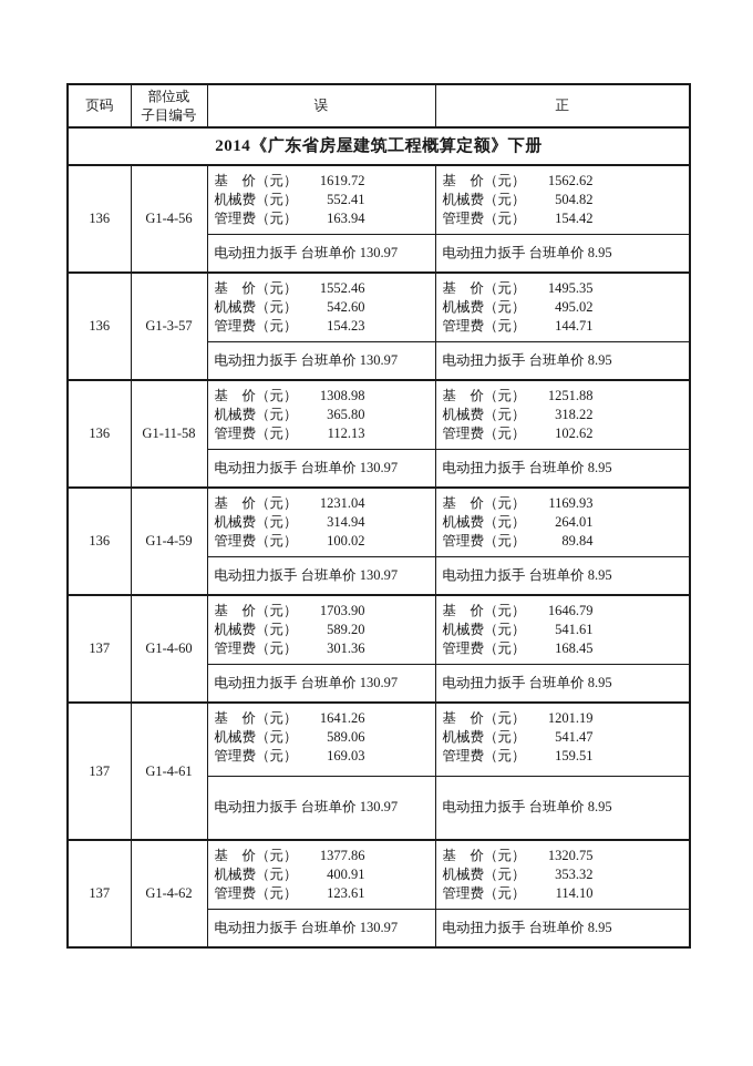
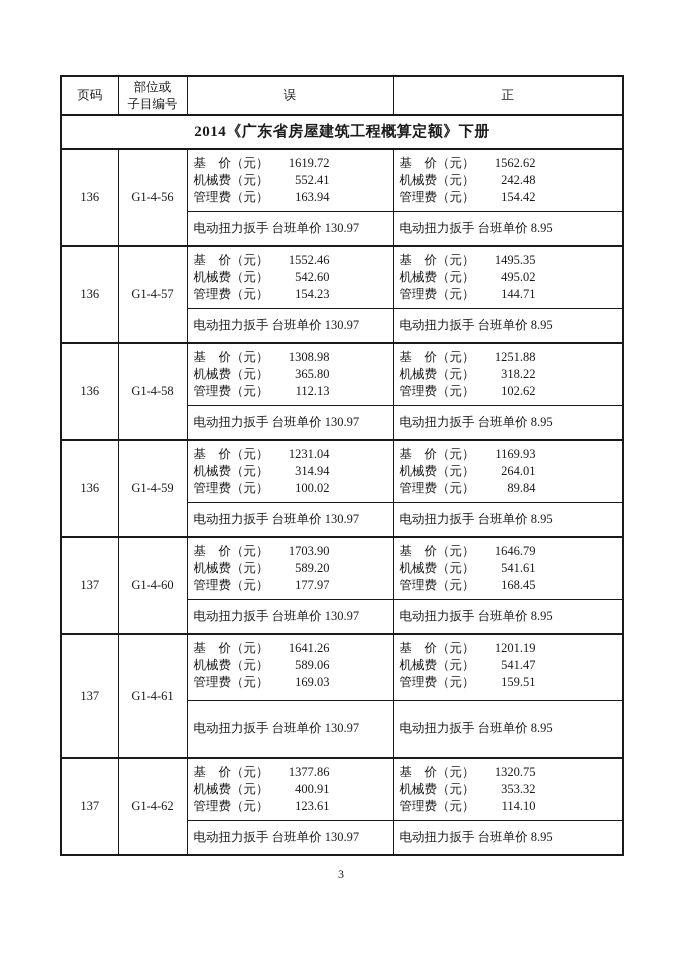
  页码	部位或 子目编号	误	正
  2014《广东省房屋建筑工程概算定额》下册
- 136	G1-4-56	基 价（元） 1619.72 机械费（元） 552.41 管理费（元） 163.94	基 价（元） 1562.62 机械费（元） 504.82 管理费（元） 154.42
+ 136	G1-4-56	基 价（元） 1619.72 机械费（元） 552.41 管理费（元） 163.94	基 价（元） 1562.62 机械费（元） 242.48 管理费（元） 154.42
  电动扭力扳手 台班单价 130.97	电动扭力扳手 台班单价 8.95
- 136	G1-3-57	基 价（元） 1552.46 机械费（元） 542.60 管理费（元） 154.23	基 价（元） 1495.35 机械费（元） 495.02 管理费（元） 144.71
+ 136	G1-4-57	基 价（元） 1552.46 机械费（元） 542.60 管理费（元） 154.23	基 价（元） 1495.35 机械费（元） 495.02 管理费（元） 144.71
  电动扭力扳手 台班单价 130.97	电动扭力扳手 台班单价 8.95
- 136	G1-11-58	基 价（元） 1308.98 机械费（元） 365.80 管理费（元） 112.13	基 价（元） 1251.88 机械费（元） 318.22 管理费（元） 102.62
+ 136	G1-4-58	基 价（元） 1308.98 机械费（元） 365.80 管理费（元） 112.13	基 价（元） 1251.88 机械费（元） 318.22 管理费（元） 102.62
  电动扭力扳手 台班单价 130.97	电动扭力扳手 台班单价 8.95
  136	G1-4-59	基 价（元） 1231.04 机械费（元） 314.94 管理费（元） 100.02	基 价（元） 1169.93 机械费（元） 264.01 管理费（元） 89.84
  电动扭力扳手 台班单价 130.97	电动扭力扳手 台班单价 8.95
- 137	G1-4-60	基 价（元） 1703.90 机械费（元） 589.20 管理费（元） 301.36	基 价（元） 1646.79 机械费（元） 541.61 管理费（元） 168.45
+ 137	G1-4-60	基 价（元） 1703.90 机械费（元） 589.20 管理费（元） 177.97	基 价（元） 1646.79 机械费（元） 541.61 管理费（元） 168.45
  电动扭力扳手 台班单价 130.97	电动扭力扳手 台班单价 8.95
  137	G1-4-61	基 价（元） 1641.26 机械费（元） 589.06 管理费（元） 169.03	基 价（元） 1201.19 机械费（元） 541.47 管理费（元） 159.51
  电动扭力扳手 台班单价 130.97	电动扭力扳手 台班单价 8.95
  137	G1-4-62	基 价（元） 1377.86 机械费（元） 400.91 管理费（元） 123.61	基 价（元） 1320.75 机械费（元） 353.32 管理费（元） 114.10
  电动扭力扳手 台班单价 130.97	电动扭力扳手 台班单价 8.95
+ 3
